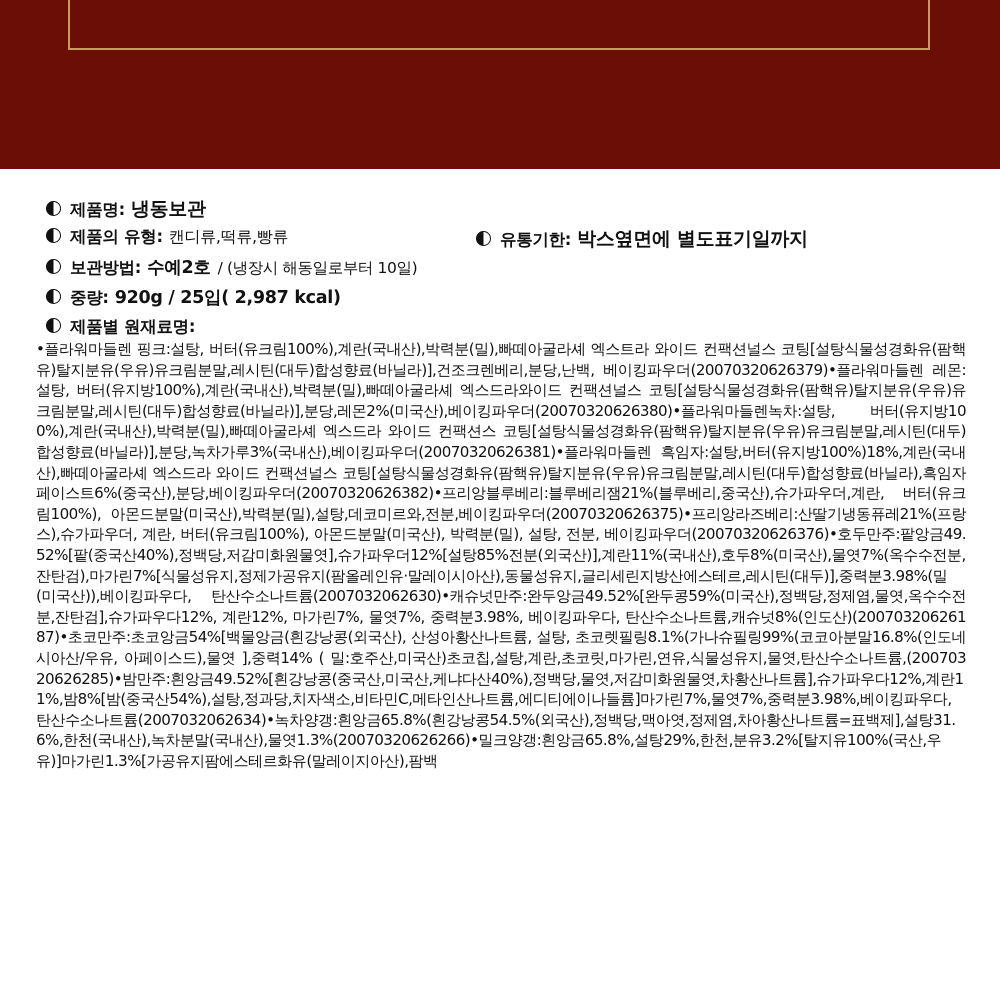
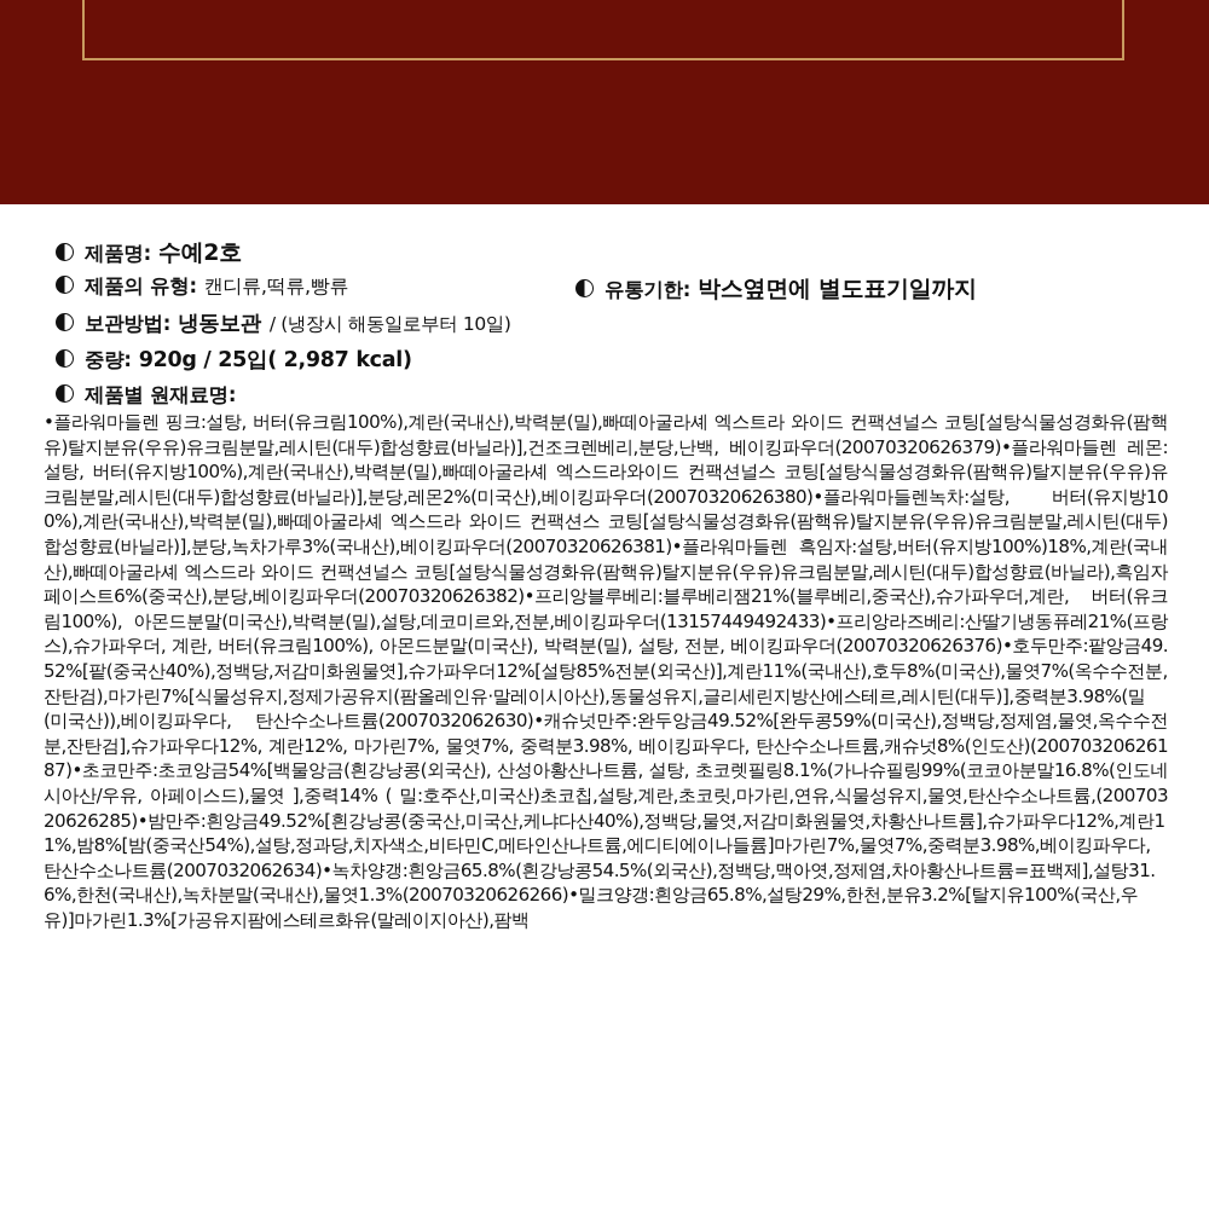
  제품명:
- 냉동보관
+ 수예2호
  제품의 유형:
  캔디류,떡류,빵류
  유통기한:
  박스옆면에 별도표기일까지
  보관방법:
- 수예2호
+ 냉동보관
  / (냉장시 해동일로부터 10일)
  중량:
  920g / 25입( 2,987 kcal)
  제품별 원재료명:
- •플라워마들렌 핑크:설탕, 버터(유크림100%),계란(국내산),박력분(밀),빠떼아굴라셰 엑스트라 와이드 컨팩션널스 코팅[설탕식물성경화유(팜핵유)탈지분유(우유)유크림분말,레시틴(대두)합성향료(바닐라)],건조크렌베리,분당,난백, 베이킹파우더(20070320626379)•플라워마들렌 레몬:설탕, 버터(유지방100%),계란(국내산),박력분(밀),빠떼아굴라셰 엑스드라와이드 컨팩션널스 코팅[설탕식물성경화유(팜핵유)탈지분유(우유)유크림분말,레시틴(대두)합성향료(바닐라)],분당,레몬2%(미국산),베이킹파우더(20070320626380)•플라워마들렌녹차:설탕, 버터(유지방100%),계란(국내산),박력분(밀),빠떼아굴라셰 엑스드라 와이드 컨팩션스 코팅[설탕식물성경화유(팜핵유)탈지분유(우유)유크림분말,레시틴(대두)합성향료(바닐라)],분당,녹차가루3%(국내산),베이킹파우더(20070320626381)•플라워마들렌 흑임자:설탕,버터(유지방100%)18%,계란(국내산),빠떼아굴라셰 엑스드라 와이드 컨팩션널스 코팅[설탕식물성경화유(팜핵유)탈지분유(우유)유크림분말,레시틴(대두)합성향료(바닐라),흑임자페이스트6%(중국산),분당,베이킹파우더(20070320626382)•프리앙블루베리:블루베리잼21%(블루베리,중국산),슈가파우더,계란, 버터(유크림100%), 아몬드분말(미국산),박력분(밀),설탕,데코미르와,전분,베이킹파우더(20070320626375)•프리앙라즈베리:산딸기냉동퓨레21%(프랑스),슈가파우더, 계란, 버터(유크림100%), 아몬드분말(미국산), 박력분(밀), 설탕, 전분, 베이킹파우더(20070320626376)•호두만주:팥앙금49.52%[팥(중국산40%),정백당,저감미화원물엿],슈가파우더12%[설탕85%전분(외국산)],계란11%(국내산),호두8%(미국산),물엿7%(옥수수전분,잔탄검),마가린7%[식물성유지,정제가공유지(팜올레인유·말레이시아산),동물성유지,글리세린지방산에스테르,레시틴(대두)],중력분3.98%(밀(미국산)),베이킹파우다, 탄산수소나트륨(2007032062630)•캐슈넛만주:완두앙금49.52%[완두콩59%(미국산),정백당,정제염,물엿,옥수수전분,잔탄검],슈가파우다12%, 계란12%, 마가린7%, 물엿7%, 중력분3.98%, 베이킹파우다, 탄산수소나트륨,캐슈넛8%(인도산)(20070320626187)•초코만주:초코앙금54%[백물앙금(흰강낭콩(외국산), 산성아황산나트륨, 설탕, 초코렛필링8.1%(가나슈필링99%(코코아분말16.8%(인도네시아산/우유, 아페이스드),물엿 ],중력14% ( 밀:호주산,미국산)초코칩,설탕,계란,초코릿,마가린,연유,식물성유지,물엿,탄산수소나트륨,(20070320626285)•밤만주:흰앙금49.52%[흰강낭콩(중국산,미국산,케냐다산40%),정백당,물엿,저감미화원물엿,차황산나트륨],슈가파우다12%,계란11%,밤8%[밤(중국산54%),설탕,정과당,치자색소,비타민C,메타인산나트륨,에디티에이나들륨]마가린7%,물엿7%,중력분3.98%,베이킹파우다,탄산수소나트륨(2007032062634)•녹차양갱:흰앙금65.8%(흰강낭콩54.5%(외국산),정백당,맥아엿,정제염,차아황산나트륨=표백제],설탕31.6%,한천(국내산),녹차분말(국내산),물엿1.3%(20070320626266)•밀크양갱:흰앙금65.8%,설탕29%,한천,분유3.2%[탈지유100%(국산,우유)]마가린1.3%[가공유지팜에스테르화유(말레이지아산),팜백
+ •플라워마들렌 핑크:설탕, 버터(유크림100%),계란(국내산),박력분(밀),빠떼아굴라셰 엑스트라 와이드 컨팩션널스 코팅[설탕식물성경화유(팜핵유)탈지분유(우유)유크림분말,레시틴(대두)합성향료(바닐라)],건조크렌베리,분당,난백, 베이킹파우더(20070320626379)•플라워마들렌 레몬:설탕, 버터(유지방100%),계란(국내산),박력분(밀),빠떼아굴라셰 엑스드라와이드 컨팩션널스 코팅[설탕식물성경화유(팜핵유)탈지분유(우유)유크림분말,레시틴(대두)합성향료(바닐라)],분당,레몬2%(미국산),베이킹파우더(20070320626380)•플라워마들렌녹차:설탕, 버터(유지방100%),계란(국내산),박력분(밀),빠떼아굴라셰 엑스드라 와이드 컨팩션스 코팅[설탕식물성경화유(팜핵유)탈지분유(우유)유크림분말,레시틴(대두)합성향료(바닐라)],분당,녹차가루3%(국내산),베이킹파우더(20070320626381)•플라워마들렌 흑임자:설탕,버터(유지방100%)18%,계란(국내산),빠떼아굴라셰 엑스드라 와이드 컨팩션널스 코팅[설탕식물성경화유(팜핵유)탈지분유(우유)유크림분말,레시틴(대두)합성향료(바닐라),흑임자페이스트6%(중국산),분당,베이킹파우더(20070320626382)•프리앙블루베리:블루베리잼21%(블루베리,중국산),슈가파우더,계란, 버터(유크림100%), 아몬드분말(미국산),박력분(밀),설탕,데코미르와,전분,베이킹파우더(13157449492433)•프리앙라즈베리:산딸기냉동퓨레21%(프랑스),슈가파우더, 계란, 버터(유크림100%), 아몬드분말(미국산), 박력분(밀), 설탕, 전분, 베이킹파우더(20070320626376)•호두만주:팥앙금49.52%[팥(중국산40%),정백당,저감미화원물엿],슈가파우더12%[설탕85%전분(외국산)],계란11%(국내산),호두8%(미국산),물엿7%(옥수수전분,잔탄검),마가린7%[식물성유지,정제가공유지(팜올레인유·말레이시아산),동물성유지,글리세린지방산에스테르,레시틴(대두)],중력분3.98%(밀(미국산)),베이킹파우다, 탄산수소나트륨(2007032062630)•캐슈넛만주:완두앙금49.52%[완두콩59%(미국산),정백당,정제염,물엿,옥수수전분,잔탄검],슈가파우다12%, 계란12%, 마가린7%, 물엿7%, 중력분3.98%, 베이킹파우다, 탄산수소나트륨,캐슈넛8%(인도산)(20070320626187)•초코만주:초코앙금54%[백물앙금(흰강낭콩(외국산), 산성아황산나트륨, 설탕, 초코렛필링8.1%(가나슈필링99%(코코아분말16.8%(인도네시아산/우유, 아페이스드),물엿 ],중력14% ( 밀:호주산,미국산)초코칩,설탕,계란,초코릿,마가린,연유,식물성유지,물엿,탄산수소나트륨,(20070320626285)•밤만주:흰앙금49.52%[흰강낭콩(중국산,미국산,케냐다산40%),정백당,물엿,저감미화원물엿,차황산나트륨],슈가파우다12%,계란11%,밤8%[밤(중국산54%),설탕,정과당,치자색소,비타민C,메타인산나트륨,에디티에이나들륨]마가린7%,물엿7%,중력분3.98%,베이킹파우다,탄산수소나트륨(2007032062634)•녹차양갱:흰앙금65.8%(흰강낭콩54.5%(외국산),정백당,맥아엿,정제염,차아황산나트륨=표백제],설탕31.6%,한천(국내산),녹차분말(국내산),물엿1.3%(20070320626266)•밀크양갱:흰앙금65.8%,설탕29%,한천,분유3.2%[탈지유100%(국산,우유)]마가린1.3%[가공유지팜에스테르화유(말레이지아산),팜백
